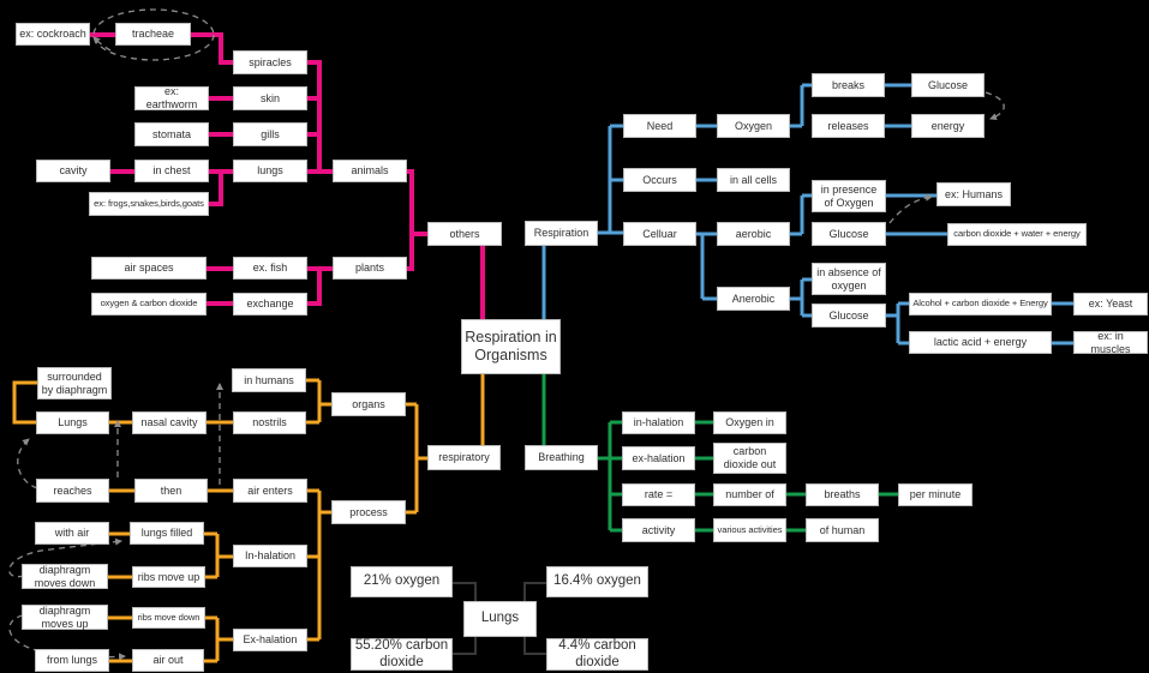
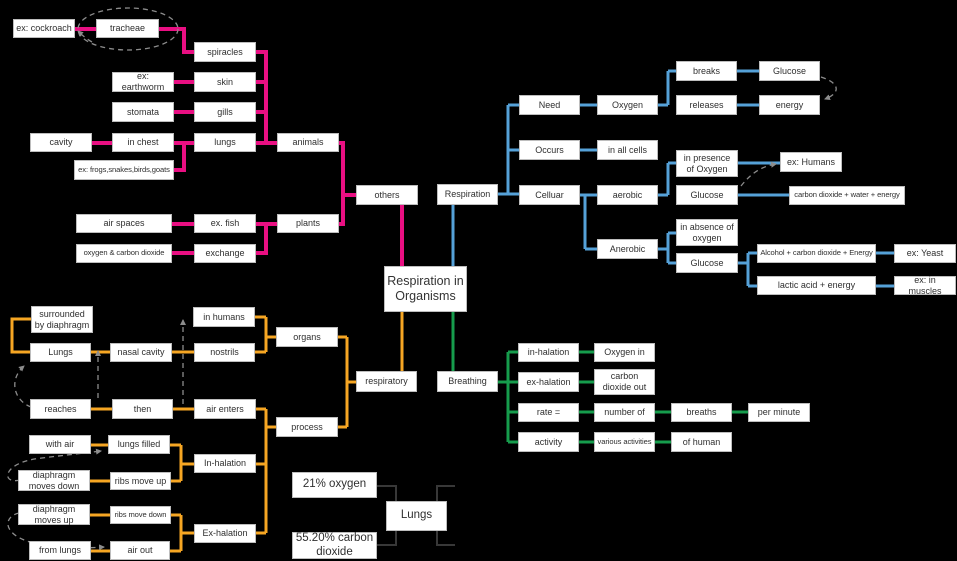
  ex: cockroach
  tracheae
  spiracles
  ex: earthworm
  skin
  stomata
  gills
  cavity
  in chest
  lungs
  animals
  ex: frogs,snakes,birds,goats
  air spaces
  ex. fish
  plants
  oxygen & carbon dioxide
  exchange
  others
  Respiration
  Need
  Oxygen
  breaks
  Glucose
  releases
  energy
  Occurs
  in all cells
  Celluar
  aerobic
  in presence of Oxygen
  ex: Humans
  Glucose
  carbon dioxide + water + energy
  Anerobic
  in absence of oxygen
  Glucose
  Alcohol + carbon dioxide + Energy
  ex: Yeast
  lactic acid + energy
  ex: in muscles
  Respiration in Organisms
  surrounded by diaphragm
  Lungs
  nasal cavity
  in humans
  nostrils
  organs
  reaches
  then
  air enters
  process
  respiratory
  with air
  lungs filled
  In-halation
  diaphragm moves down
  ribs move up
  diaphragm moves up
  ribs move down
  Ex-halation
  from lungs
  air out
  Breathing
  in-halation
  Oxygen in
  ex-halation
  carbon dioxide out
  rate =
  number of
  breaths
  per minute
  activity
  various activities
  of human
  21% oxygen
  55.20% carbon dioxide
  Lungs
- 16.4% oxygen
- 4.4% carbon dioxide
